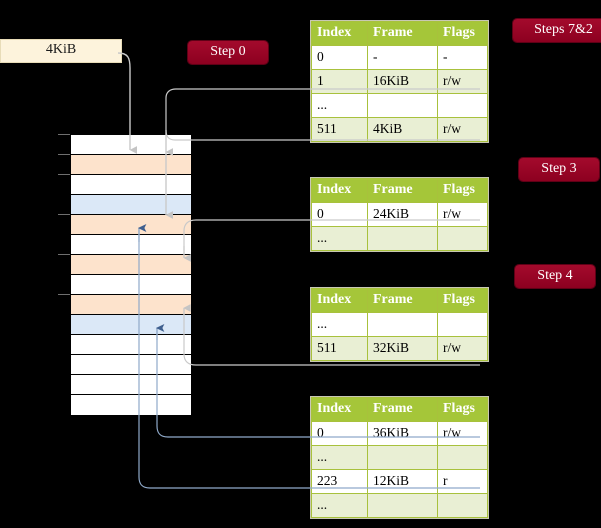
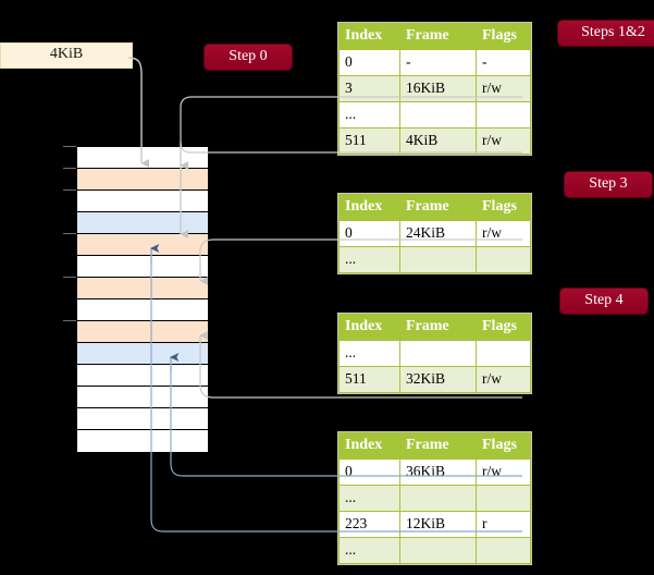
  4KiB
  Index	Frame	Flags
  0	-	-
- 1	16KiB	r/w
+ 3	16KiB	r/w
  ...
  511	4KiB	r/w
  Index	Frame	Flags
  0	24KiB	r/w
  ...
  Index	Frame	Flags
  ...
  511	32KiB	r/w
  Index	Frame	Flags
  0	36KiB	r/w
  ...
  223	12KiB	r
  ...
  Step 0
- Steps 7&2
+ Steps 1&2
  Step 3
  Step 4
